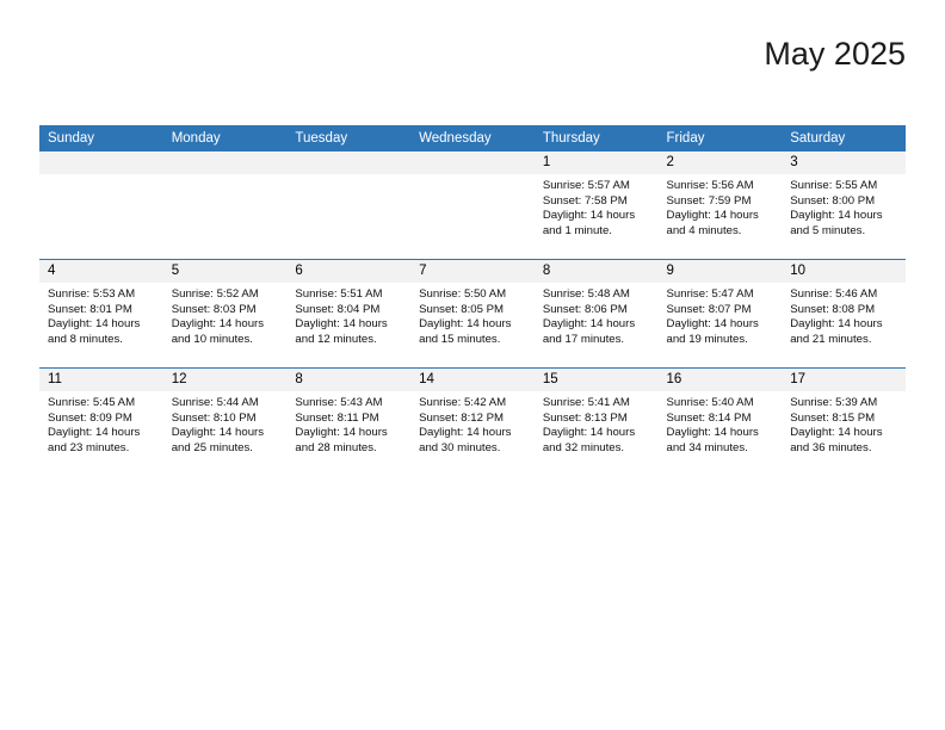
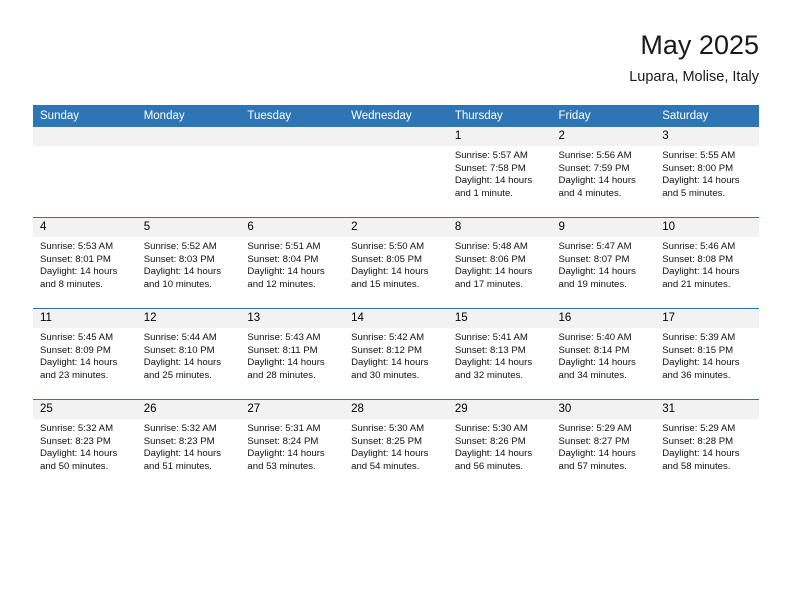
  May 2025
+ Lupara, Molise, Italy
  Sunday	Monday	Tuesday	Wednesday	Thursday	Friday	Saturday
  				1Sunrise: 5:57 AMSunset: 7:58 PMDaylight: 14 hoursand 1 minute.	2Sunrise: 5:56 AMSunset: 7:59 PMDaylight: 14 hoursand 4 minutes.	3Sunrise: 5:55 AMSunset: 8:00 PMDaylight: 14 hoursand 5 minutes.
- 4Sunrise: 5:53 AMSunset: 8:01 PMDaylight: 14 hoursand 8 minutes.	5Sunrise: 5:52 AMSunset: 8:03 PMDaylight: 14 hoursand 10 minutes.	6Sunrise: 5:51 AMSunset: 8:04 PMDaylight: 14 hoursand 12 minutes.	7Sunrise: 5:50 AMSunset: 8:05 PMDaylight: 14 hoursand 15 minutes.	8Sunrise: 5:48 AMSunset: 8:06 PMDaylight: 14 hoursand 17 minutes.	9Sunrise: 5:47 AMSunset: 8:07 PMDaylight: 14 hoursand 19 minutes.	10Sunrise: 5:46 AMSunset: 8:08 PMDaylight: 14 hoursand 21 minutes.
+ 4Sunrise: 5:53 AMSunset: 8:01 PMDaylight: 14 hoursand 8 minutes.	5Sunrise: 5:52 AMSunset: 8:03 PMDaylight: 14 hoursand 10 minutes.	6Sunrise: 5:51 AMSunset: 8:04 PMDaylight: 14 hoursand 12 minutes.	2Sunrise: 5:50 AMSunset: 8:05 PMDaylight: 14 hoursand 15 minutes.	8Sunrise: 5:48 AMSunset: 8:06 PMDaylight: 14 hoursand 17 minutes.	9Sunrise: 5:47 AMSunset: 8:07 PMDaylight: 14 hoursand 19 minutes.	10Sunrise: 5:46 AMSunset: 8:08 PMDaylight: 14 hoursand 21 minutes.
- 11Sunrise: 5:45 AMSunset: 8:09 PMDaylight: 14 hoursand 23 minutes.	12Sunrise: 5:44 AMSunset: 8:10 PMDaylight: 14 hoursand 25 minutes.	8Sunrise: 5:43 AMSunset: 8:11 PMDaylight: 14 hoursand 28 minutes.	14Sunrise: 5:42 AMSunset: 8:12 PMDaylight: 14 hoursand 30 minutes.	15Sunrise: 5:41 AMSunset: 8:13 PMDaylight: 14 hoursand 32 minutes.	16Sunrise: 5:40 AMSunset: 8:14 PMDaylight: 14 hoursand 34 minutes.	17Sunrise: 5:39 AMSunset: 8:15 PMDaylight: 14 hoursand 36 minutes.
+ 11Sunrise: 5:45 AMSunset: 8:09 PMDaylight: 14 hoursand 23 minutes.	12Sunrise: 5:44 AMSunset: 8:10 PMDaylight: 14 hoursand 25 minutes.	13Sunrise: 5:43 AMSunset: 8:11 PMDaylight: 14 hoursand 28 minutes.	14Sunrise: 5:42 AMSunset: 8:12 PMDaylight: 14 hoursand 30 minutes.	15Sunrise: 5:41 AMSunset: 8:13 PMDaylight: 14 hoursand 32 minutes.	16Sunrise: 5:40 AMSunset: 8:14 PMDaylight: 14 hoursand 34 minutes.	17Sunrise: 5:39 AMSunset: 8:15 PMDaylight: 14 hoursand 36 minutes.
+ 25Sunrise: 5:32 AMSunset: 8:23 PMDaylight: 14 hoursand 50 minutes.	26Sunrise: 5:32 AMSunset: 8:23 PMDaylight: 14 hoursand 51 minutes.	27Sunrise: 5:31 AMSunset: 8:24 PMDaylight: 14 hoursand 53 minutes.	28Sunrise: 5:30 AMSunset: 8:25 PMDaylight: 14 hoursand 54 minutes.	29Sunrise: 5:30 AMSunset: 8:26 PMDaylight: 14 hoursand 56 minutes.	30Sunrise: 5:29 AMSunset: 8:27 PMDaylight: 14 hoursand 57 minutes.	31Sunrise: 5:29 AMSunset: 8:28 PMDaylight: 14 hoursand 58 minutes.
